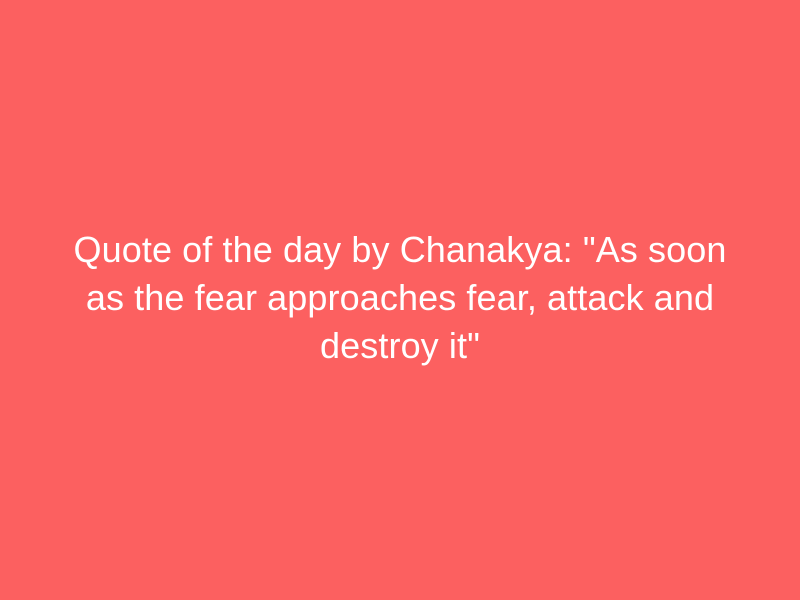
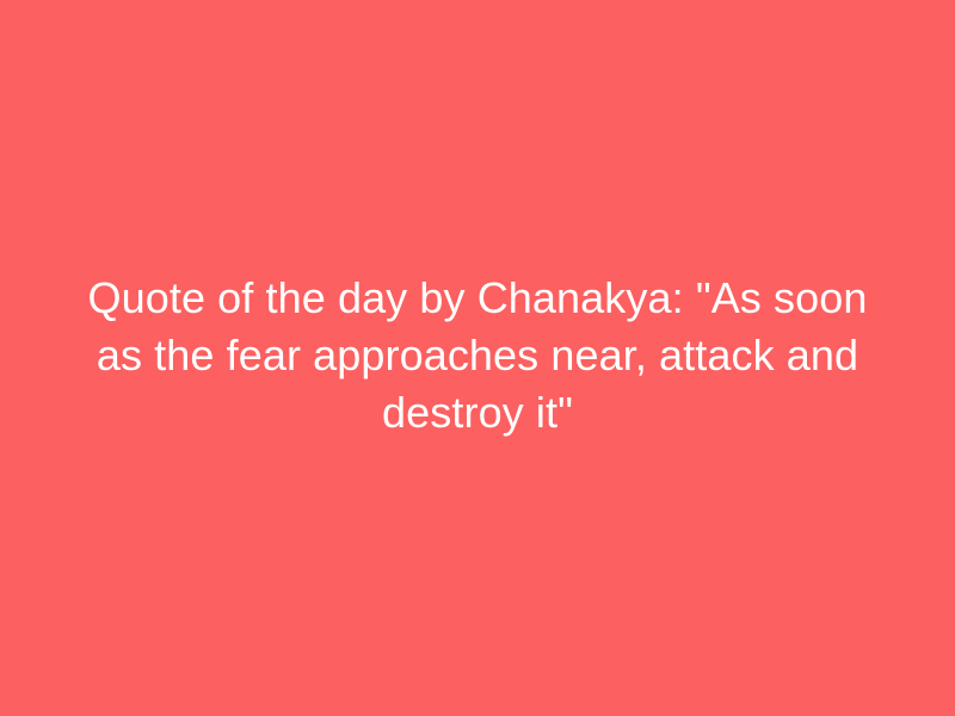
- Quote of the day by Chanakya: "As soon as the fear approaches fear, attack and destroy it"
+ Quote of the day by Chanakya: "As soon as the fear approaches near, attack and destroy it"
